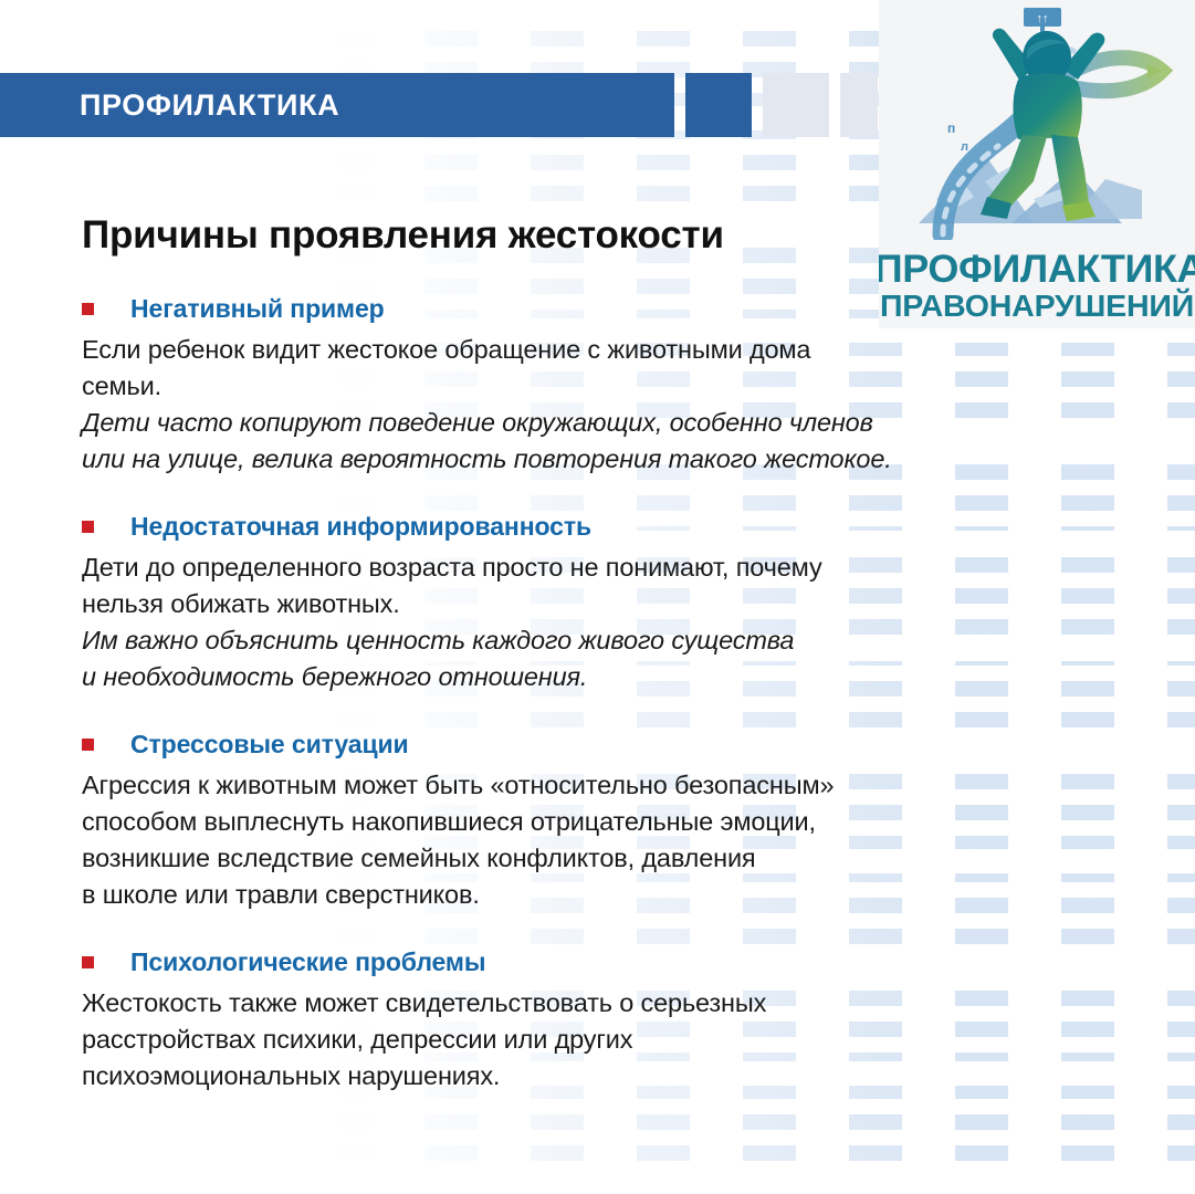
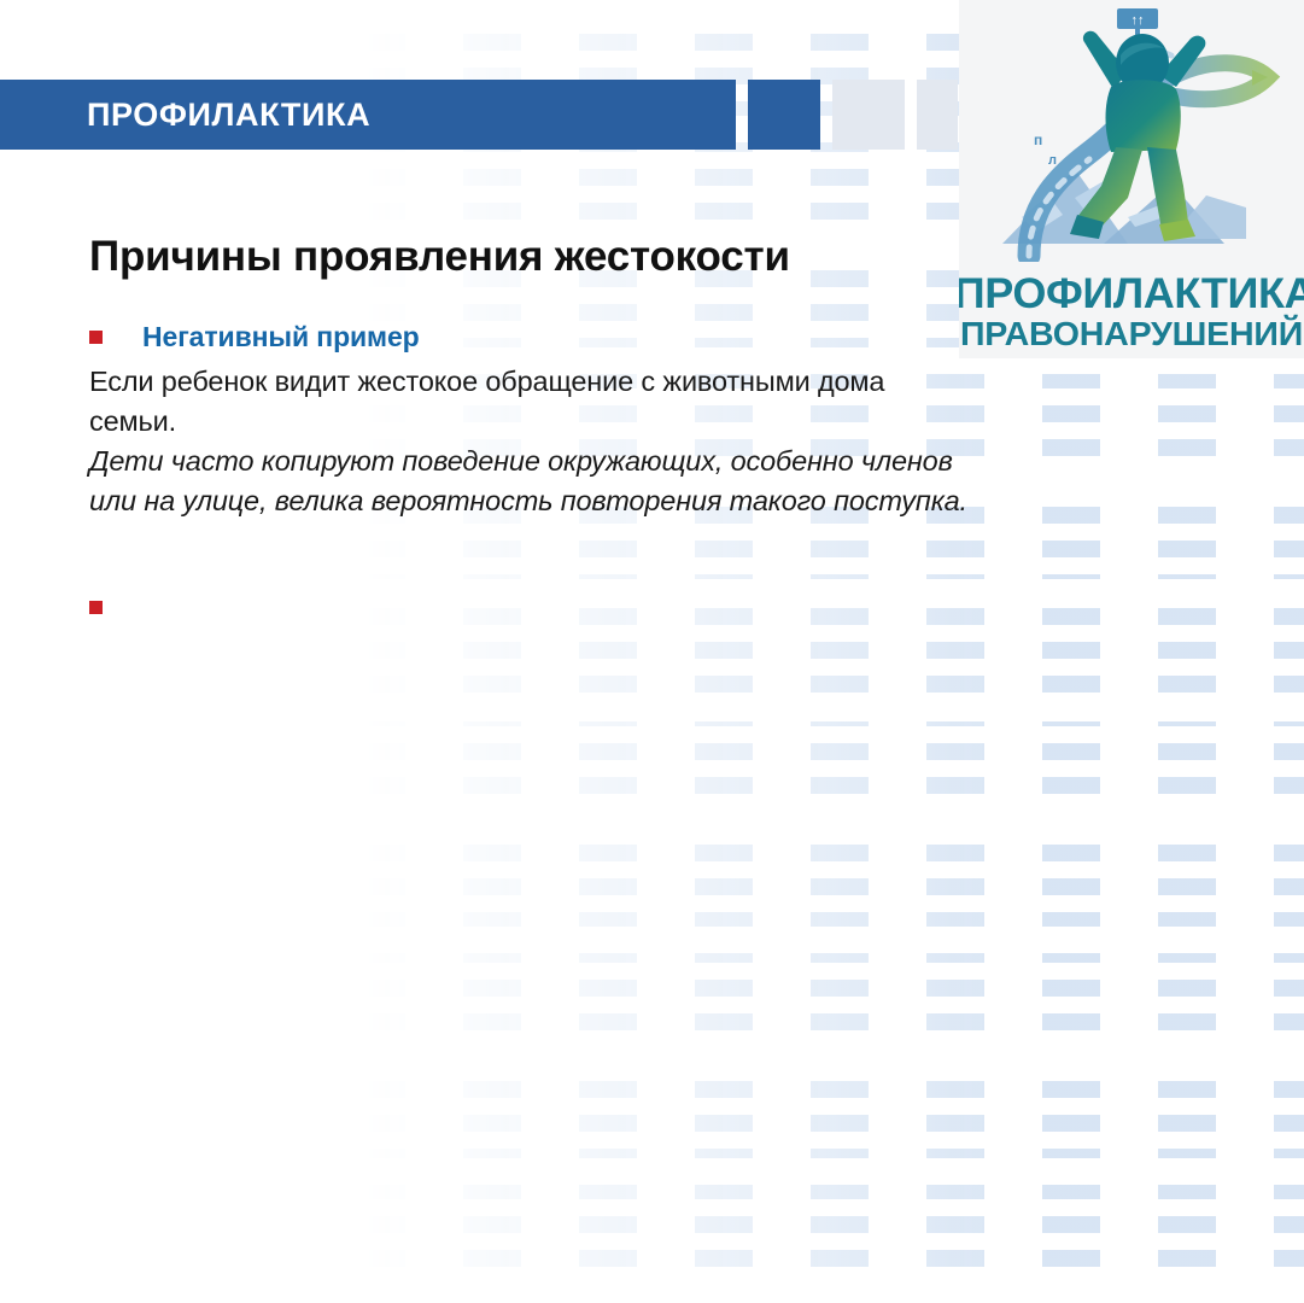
  ПРОФИЛАКТИКА
  ↑↑
  п
  л
  ПРОФИЛАКТИКА
  ПРАВОНАРУШЕНИЙ
  Причины проявления жестокости
  Негативный пример
  Если ребенок видит жестокое обращение с животными дома
  семьи.
  Дети часто копируют поведение окружающих, особенно членов
- или на улице, велика вероятность повторения такого жестокое.
+ или на улице, велика вероятность повторения такого поступка.
- Недостаточная информированность
- Дети до определенного возраста просто не понимают, почему
- нельзя обижать животных.
- Им важно объяснить ценность каждого живого существа
- и необходимость бережного отношения.
- Стрессовые ситуации
- Агрессия к животным может быть «относительно безопасным»
- способом выплеснуть накопившиеся отрицательные эмоции,
- возникшие вследствие семейных конфликтов, давления
- в школе или травли сверстников.
- Психологические проблемы
- Жестокость также может свидетельствовать о серьезных
- расстройствах психики, депрессии или других
- психоэмоциональных нарушениях.
